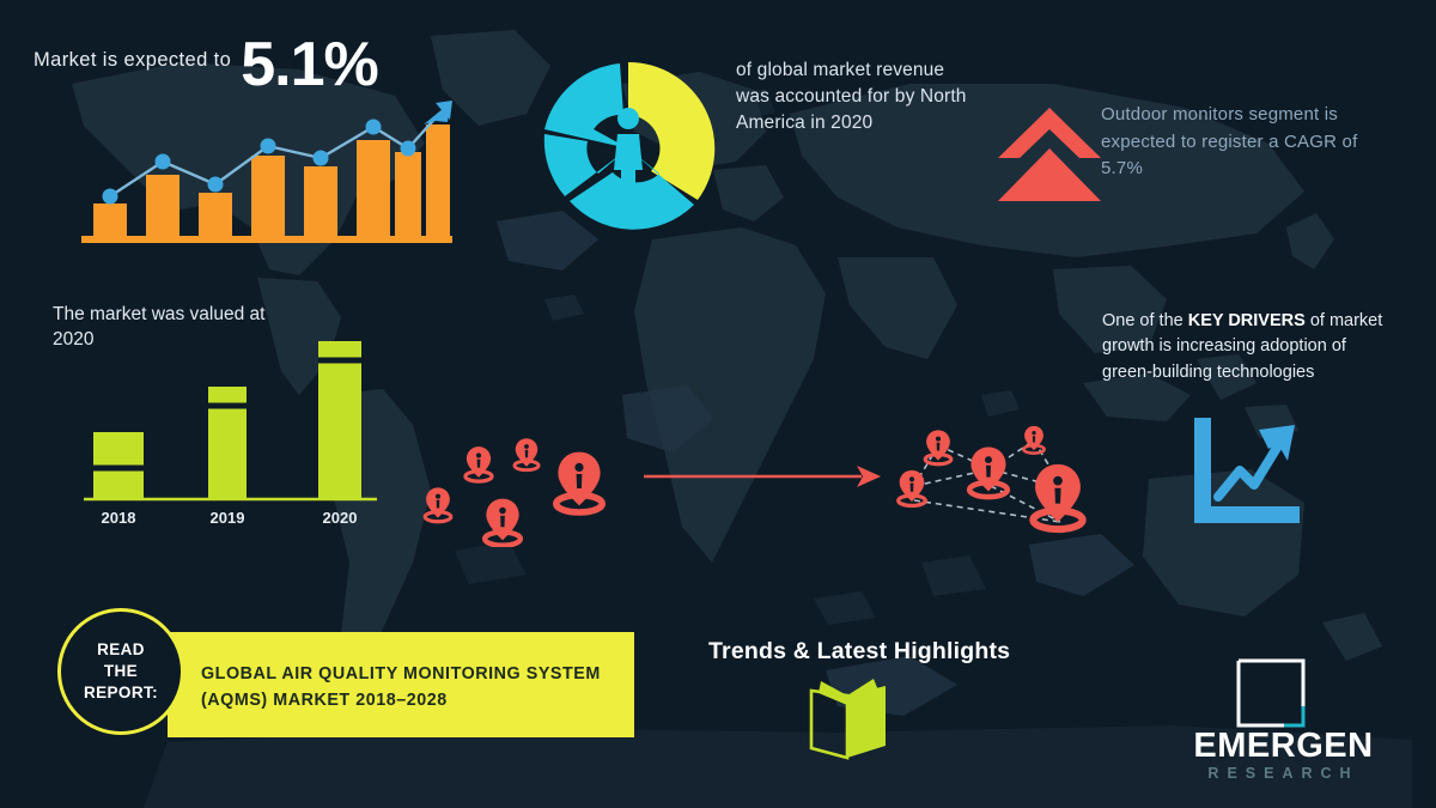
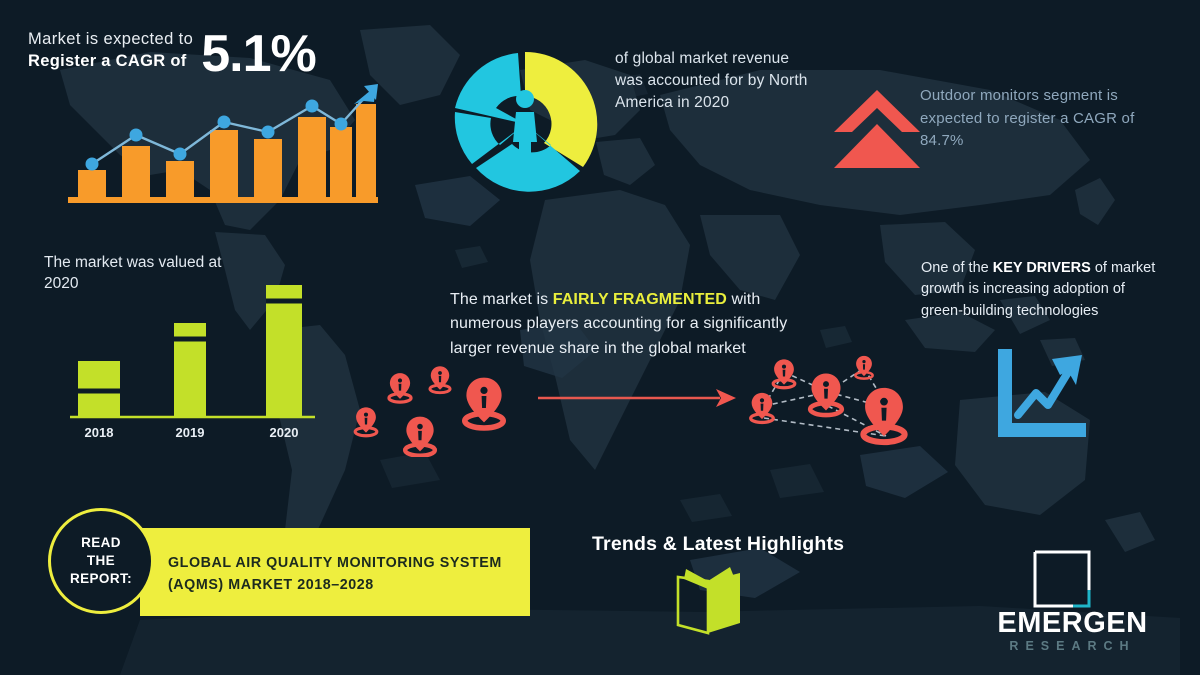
  Market is expected to
+ Register a CAGR of
  5.1%
  of global market revenue was accounted for by North America in 2020
- Outdoor monitors segment is expected to register a CAGR of 5.7%
+ Outdoor monitors segment is expected to register a CAGR of 84.7%
  The market was valued at
  2020
  2018
  2019
  2020
+ The market is FAIRLY FRAGMENTED with numerous players accounting for a significantly larger revenue share in the global market
  One of the KEY DRIVERS of market growth is increasing adoption of green-building technologies
  GLOBAL AIR QUALITY MONITORING SYSTEM (AQMS) MARKET 2018–2028
  READ
  THE
  REPORT:
  Trends & Latest Highlights
  EMERGEN
  RESEARCH
